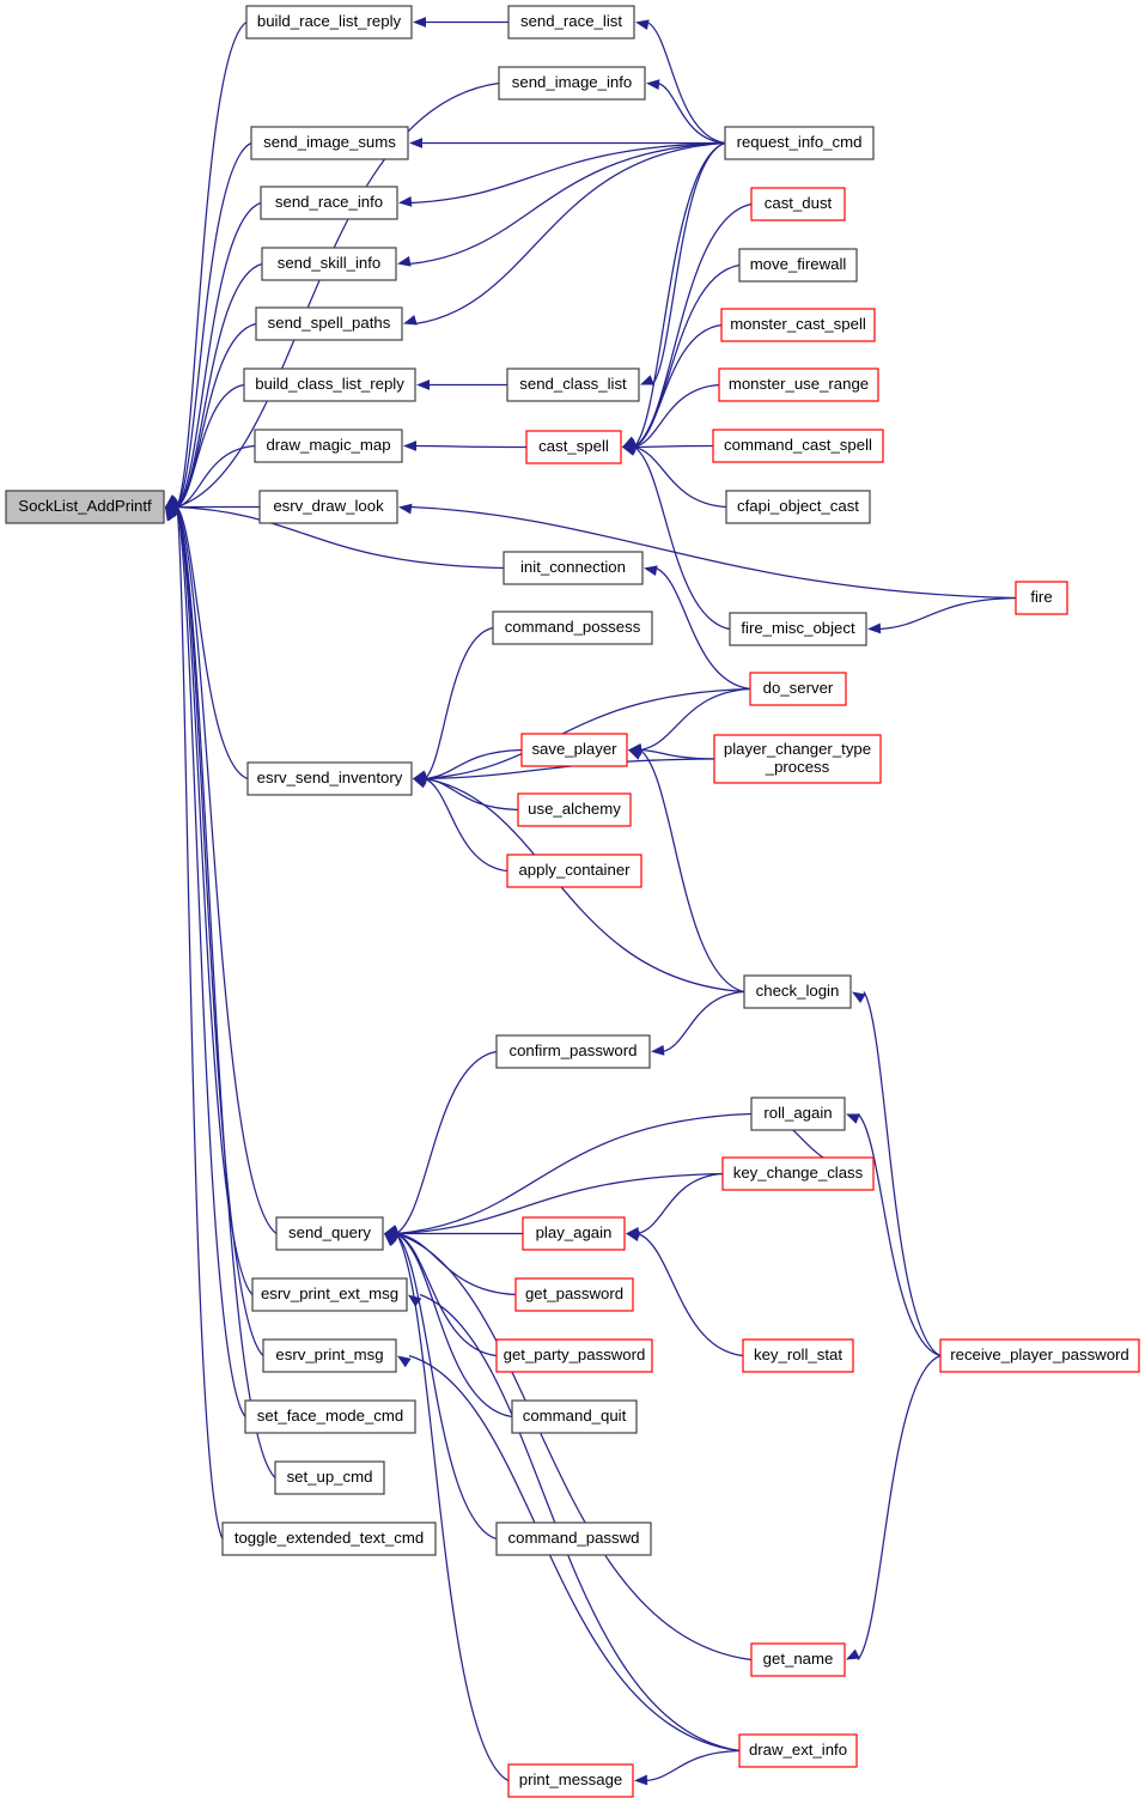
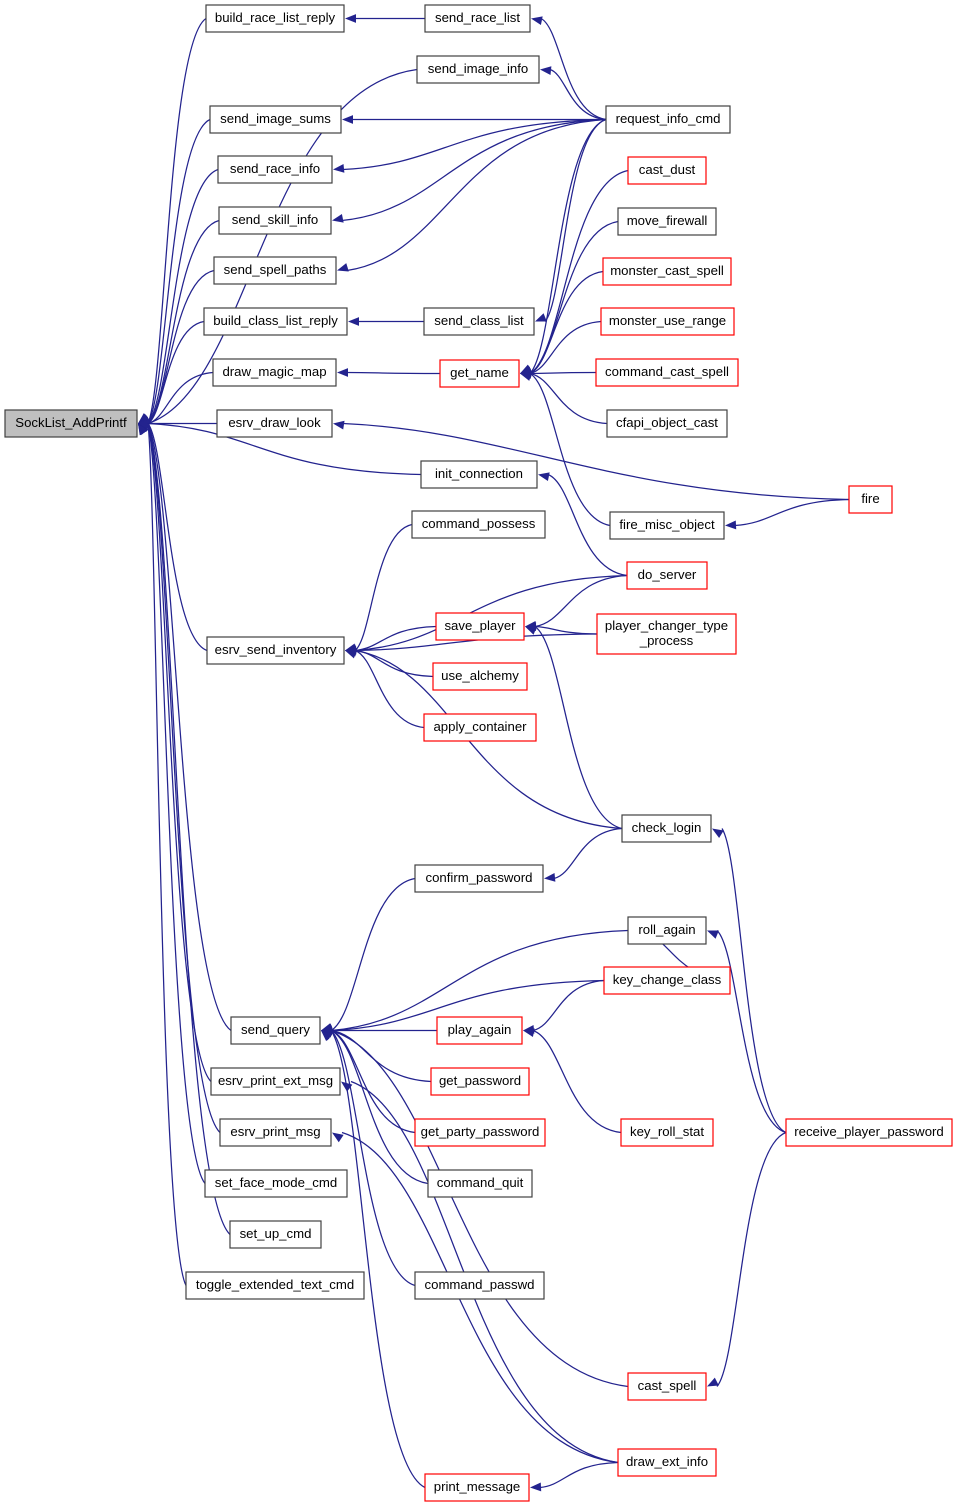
  SockList_AddPrintf
  build_race_list_reply
  send_race_list
  send_image_info
  send_image_sums
  request_info_cmd
  send_race_info
  cast_dust
  send_skill_info
  move_firewall
  send_spell_paths
  monster_cast_spell
  build_class_list_reply
  send_class_list
  monster_use_range
  draw_magic_map
- cast_spell
+ get_name
  command_cast_spell
  esrv_draw_look
  cfapi_object_cast
  init_connection
  fire
  command_possess
  fire_misc_object
  do_server
  esrv_send_inventory
  save_player
  player_changer_type
  _process
  use_alchemy
  apply_container
  check_login
  confirm_password
  roll_again
  key_change_class
  send_query
  play_again
  esrv_print_ext_msg
  get_password
  esrv_print_msg
  get_party_password
  key_roll_stat
  receive_player_password
  set_face_mode_cmd
  command_quit
  set_up_cmd
  toggle_extended_text_cmd
  command_passwd
- get_name
+ cast_spell
  draw_ext_info
  print_message
